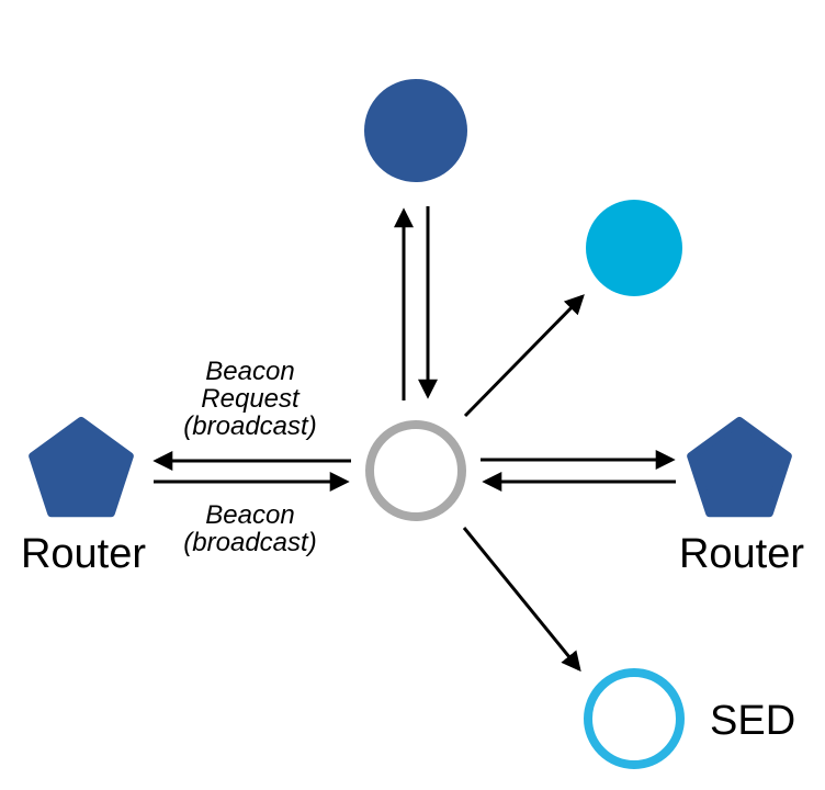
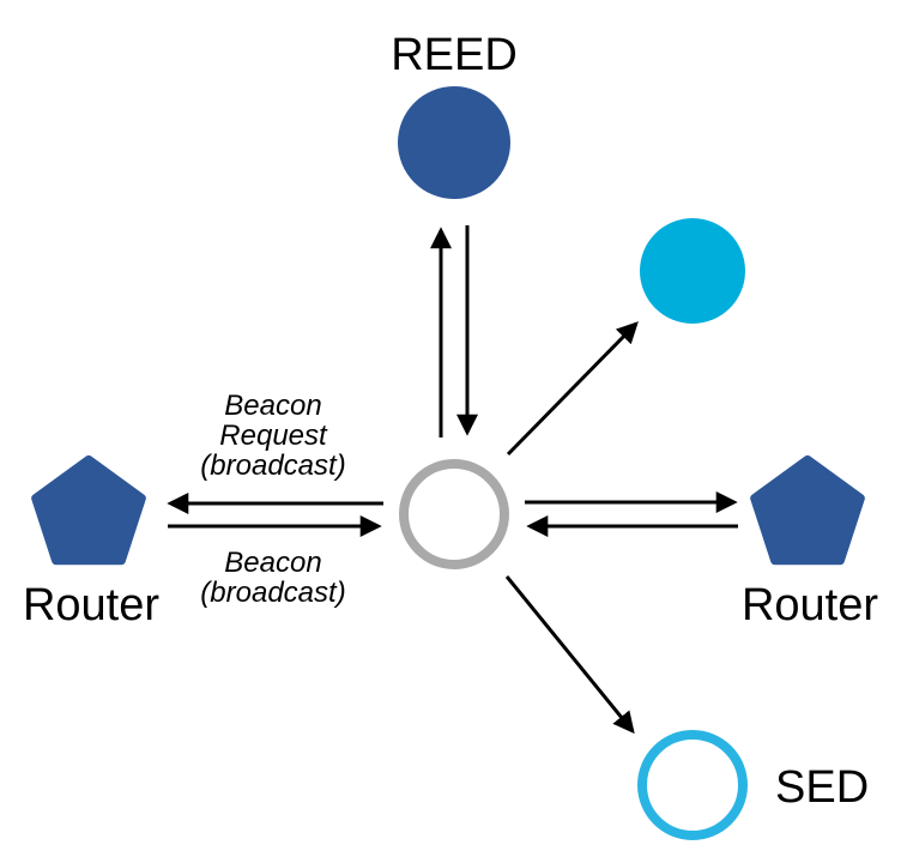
+ REED
  Router
  Router
  SED
  Beacon
  Request
  (broadcast)
  Beacon
  (broadcast)
